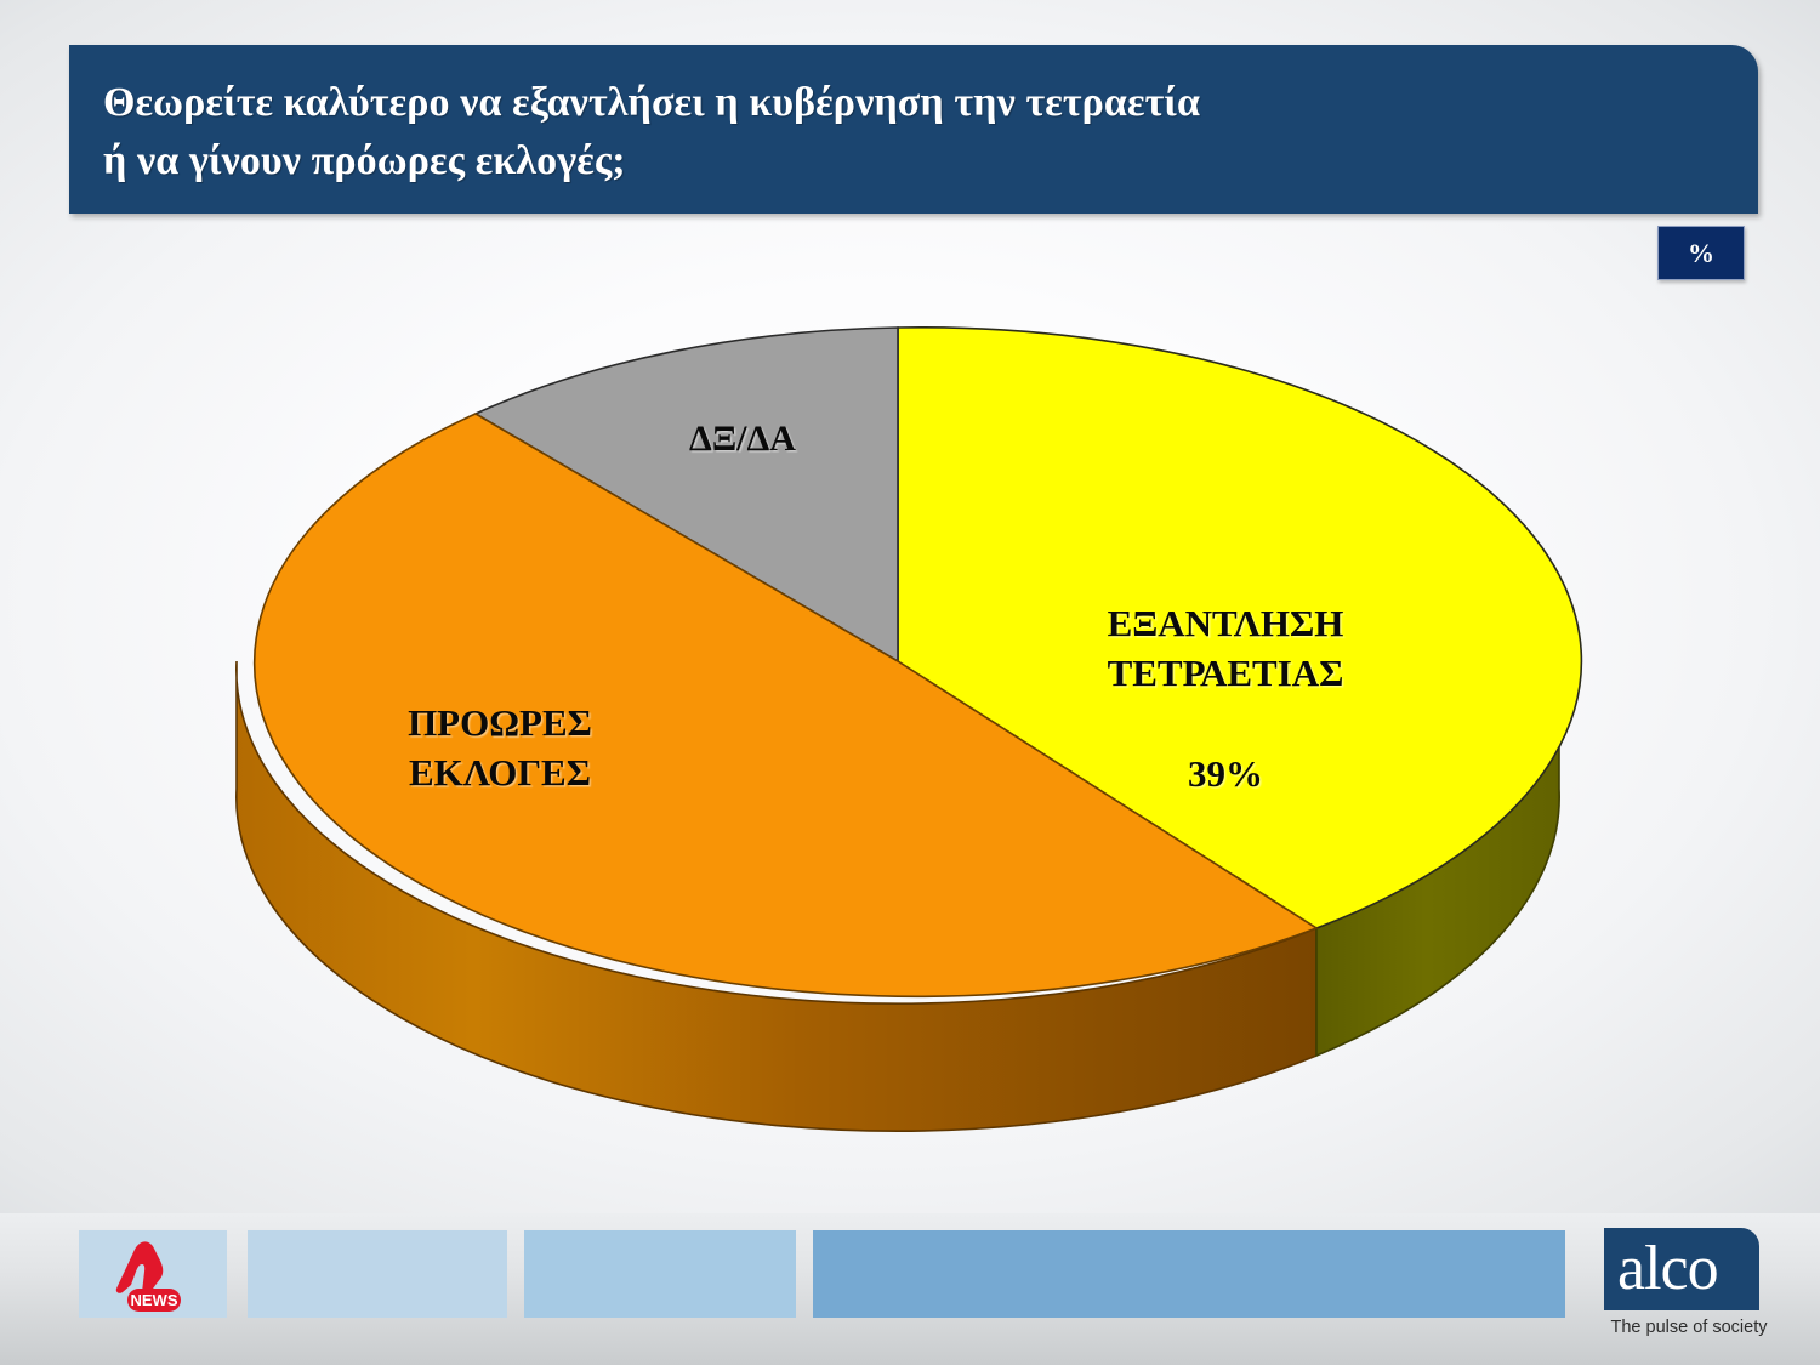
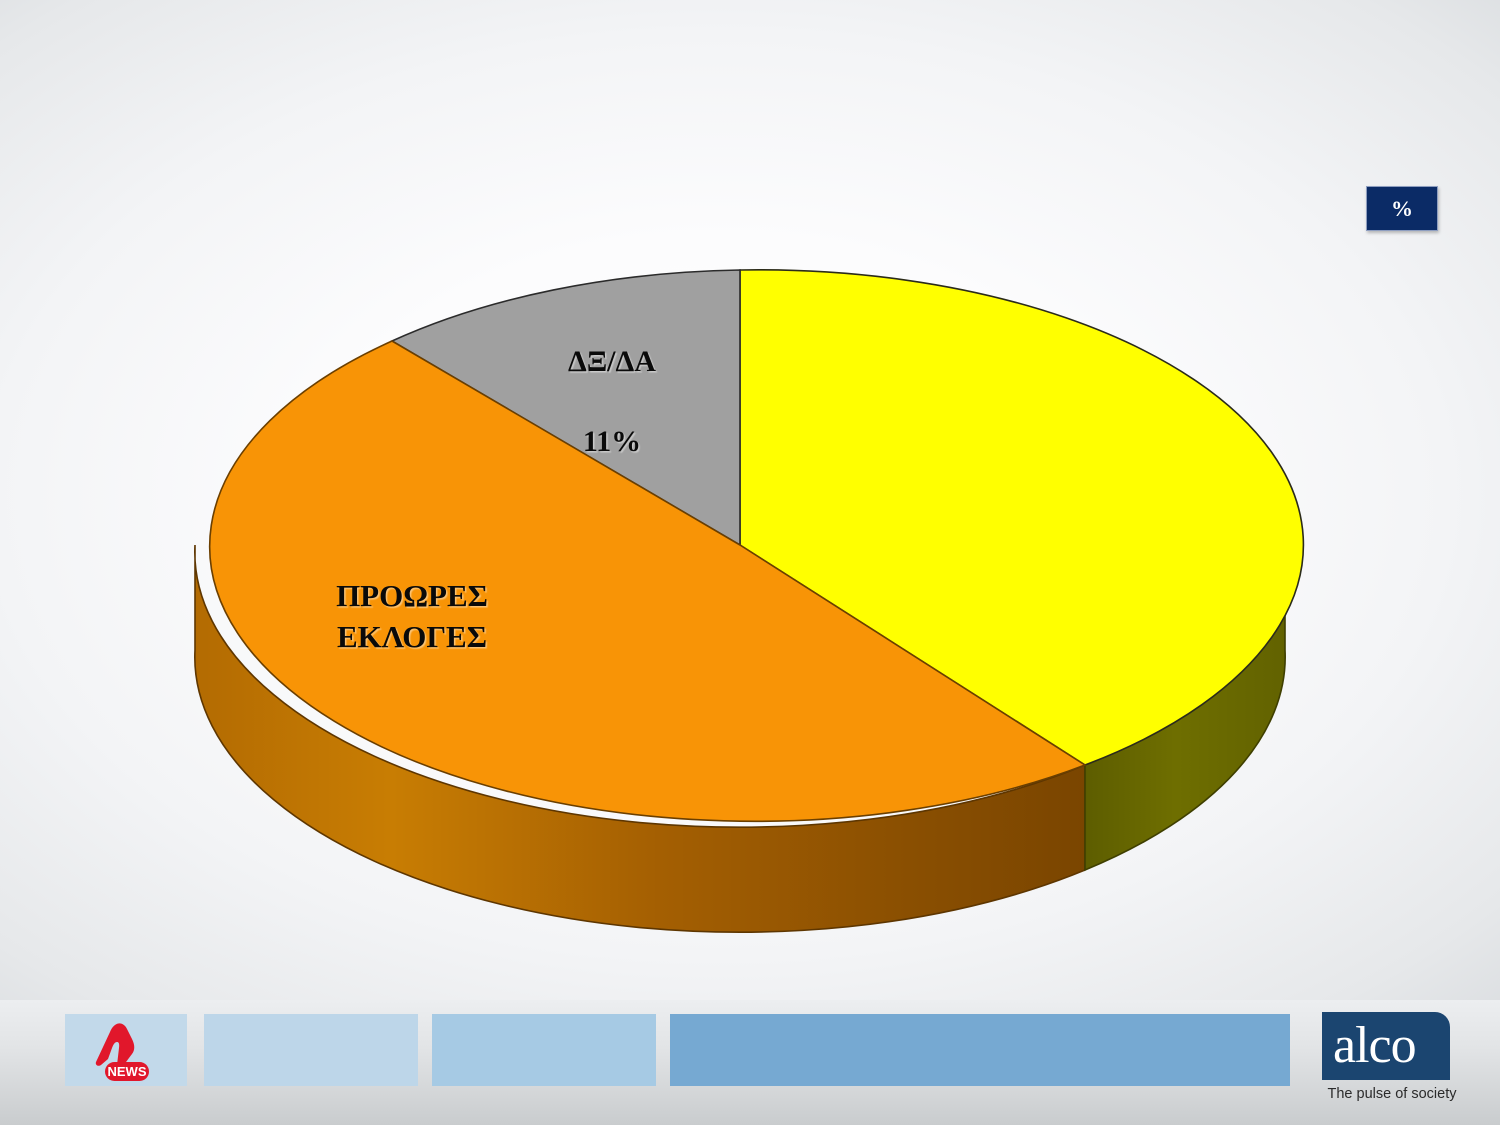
- Θεωρείτε καλύτερο να εξαντλήσει η κυβέρνηση την τετραετία
- ή να γίνουν πρόωρες εκλογές;
  %
- ΕΞΑΝΤΛΗΣΗ
- ΤΕΤΡΑΕΤΙΑΣ
- 39%
  ΠΡΟΩΡΕΣ
  ΕΚΛΟΓΕΣ
  ΔΞ/ΔΑ
+ 11%
  NEWS
  alco
  The pulse of society
